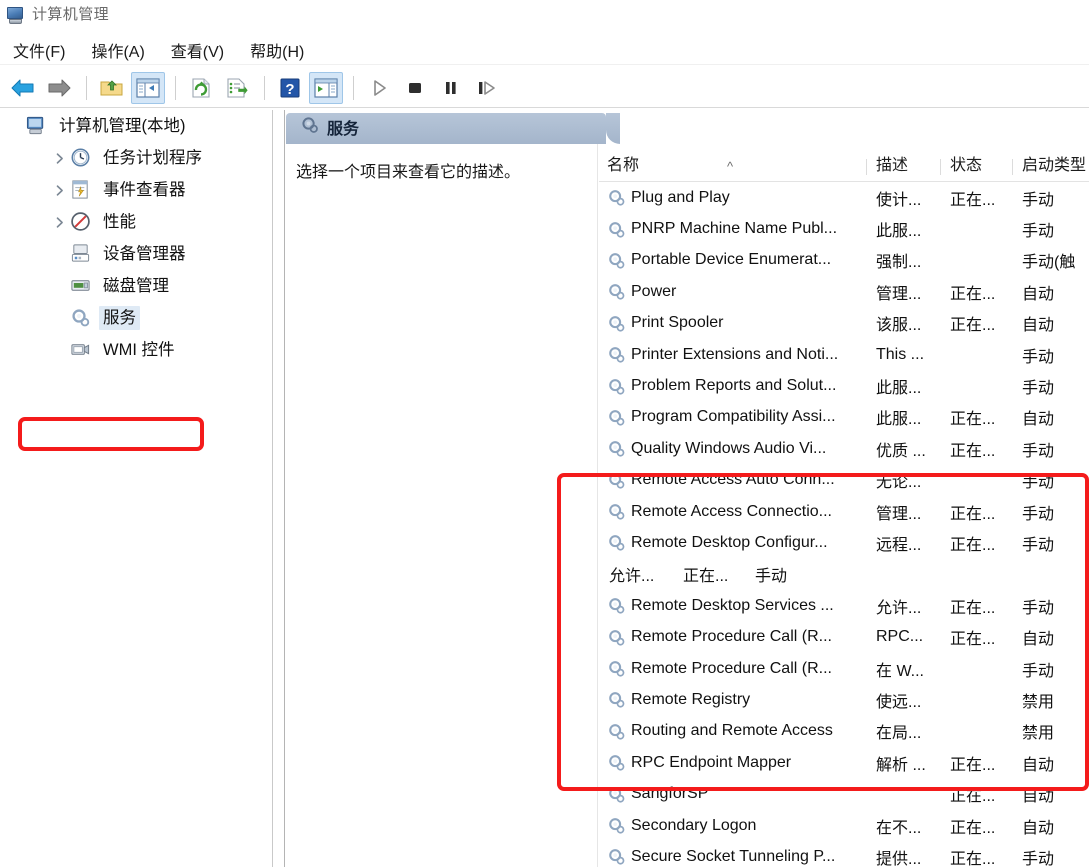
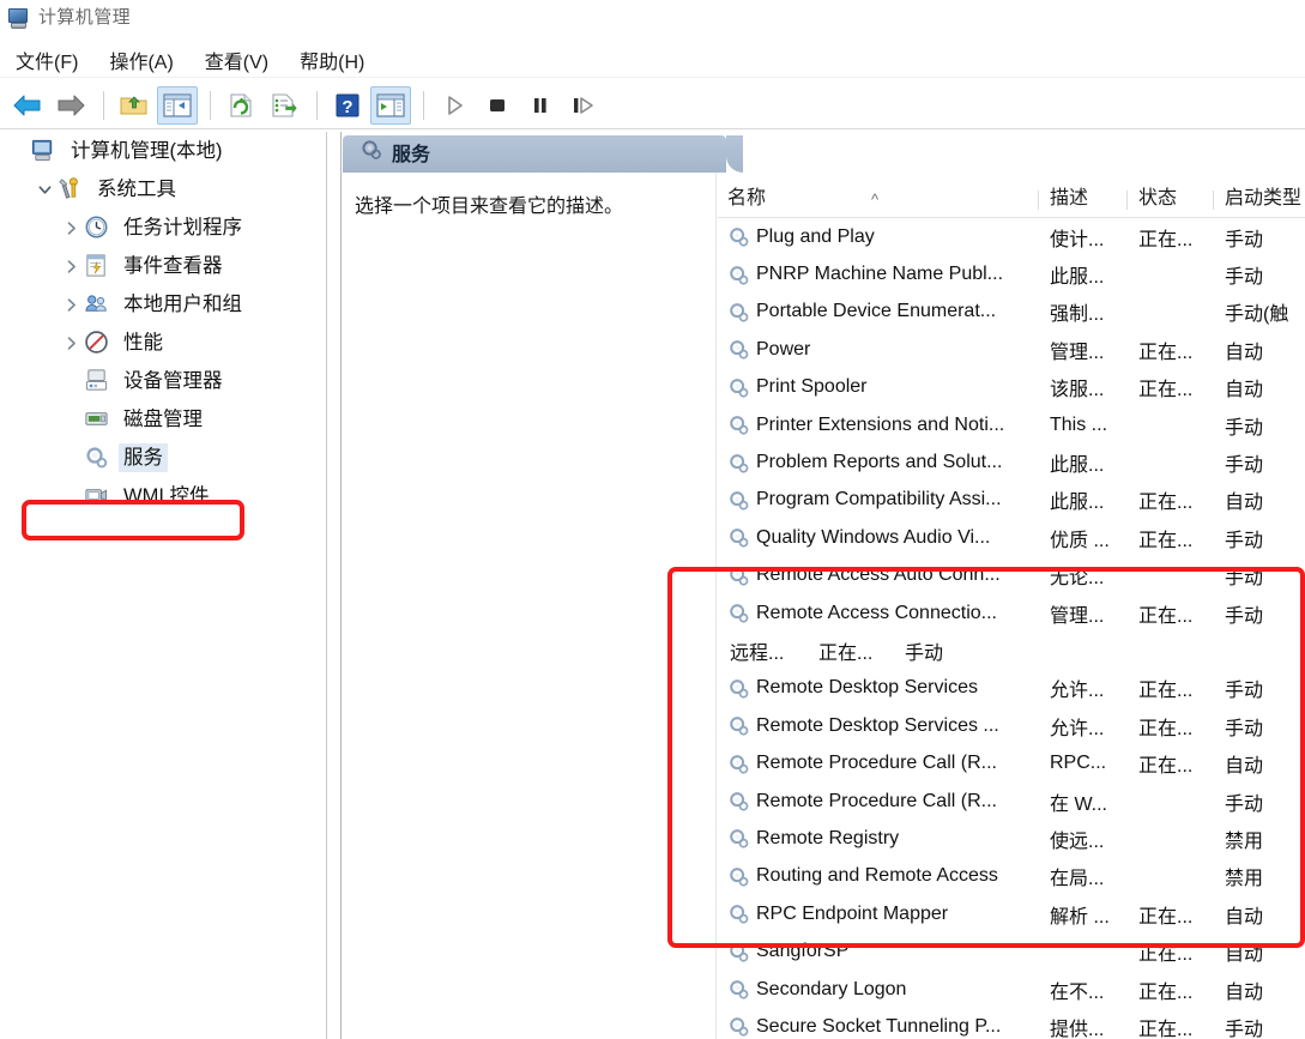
  计算机管理
  文件(F)
  操作(A)
  查看(V)
  帮助(H)
  ?
  计算机管理(本地)
+ 系统工具
  任务计划程序
  事件查看器
+ 本地用户和组
  性能
  设备管理器
  磁盘管理
  服务
  WMI 控件
  服务
  选择一个项目来查看它的描述。
  名称
  ^
  描述
  状态
  启动类型
  Plug and Play
  使计...
  正在...
  手动
  PNRP Machine Name Publ...
  此服...
  手动
  Portable Device Enumerat...
  强制...
  手动(触
  Power
  管理...
  正在...
  自动
  Print Spooler
  该服...
  正在...
  自动
  Printer Extensions and Noti...
  This ...
  手动
  Problem Reports and Solut...
  此服...
  手动
  Program Compatibility Assi...
  此服...
  正在...
  自动
  Quality Windows Audio Vi...
  优质 ...
  正在...
  手动
  Remote Access Auto Conn...
  无论...
  手动
  Remote Access Connectio...
  管理...
  正在...
  手动
- Remote Desktop Configur...
  远程...
  正在...
  手动
+ Remote Desktop Services
  允许...
  正在...
  手动
  Remote Desktop Services ...
  允许...
  正在...
  手动
  Remote Procedure Call (R...
  RPC...
  正在...
  自动
  Remote Procedure Call (R...
  在 W...
  手动
  Remote Registry
  使远...
  禁用
  Routing and Remote Access
  在局...
  禁用
  RPC Endpoint Mapper
  解析 ...
  正在...
  自动
  SangforSP
  正在...
  自动
  Secondary Logon
  在不...
  正在...
  自动
  Secure Socket Tunneling P...
  提供...
  正在...
  手动
